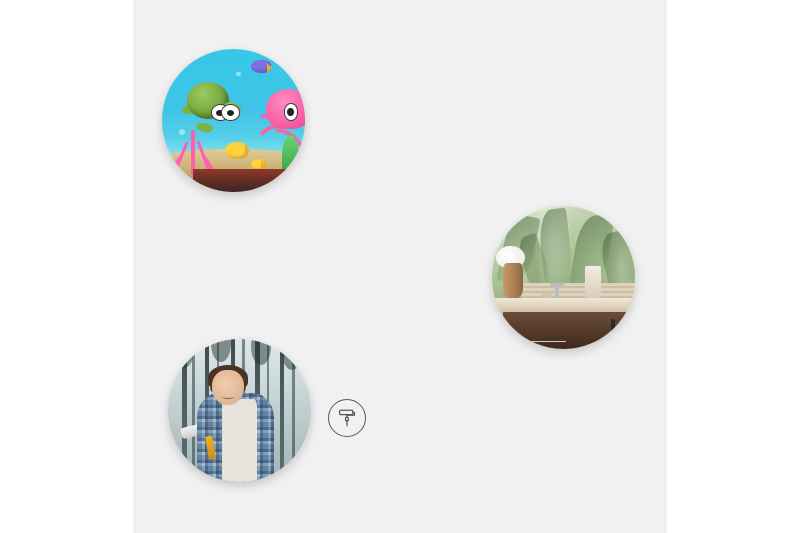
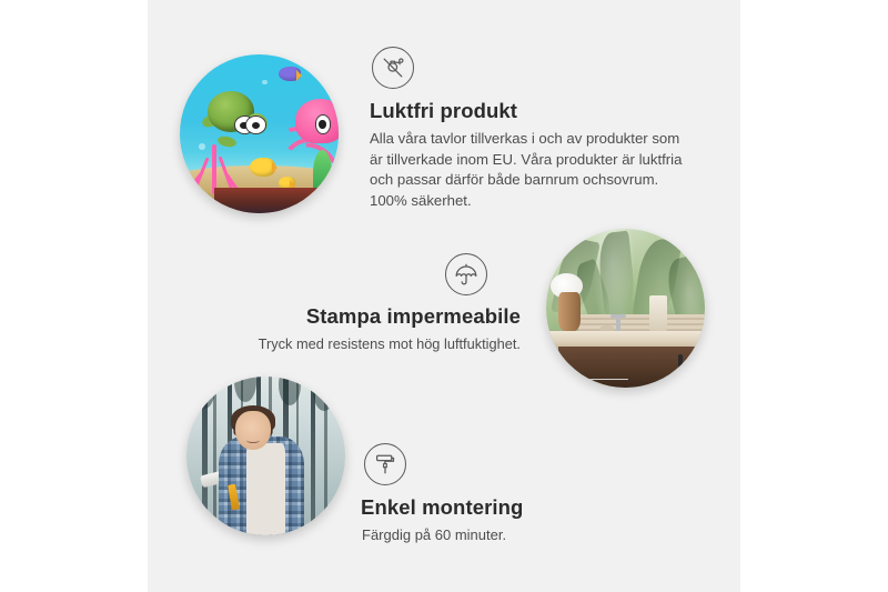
+ Luktfri produkt
+ Alla våra tavlor tillverkas i och av produkter som är tillverkade inom EU. Våra produkter är luktfria och passar därför både barnrum ochsovrum. 100% säkerhet.
+ Stampa impermeabile
+ Tryck med resistens mot hög luftfuktighet.
+ Enkel montering
+ Färgdig på 60 minuter.
